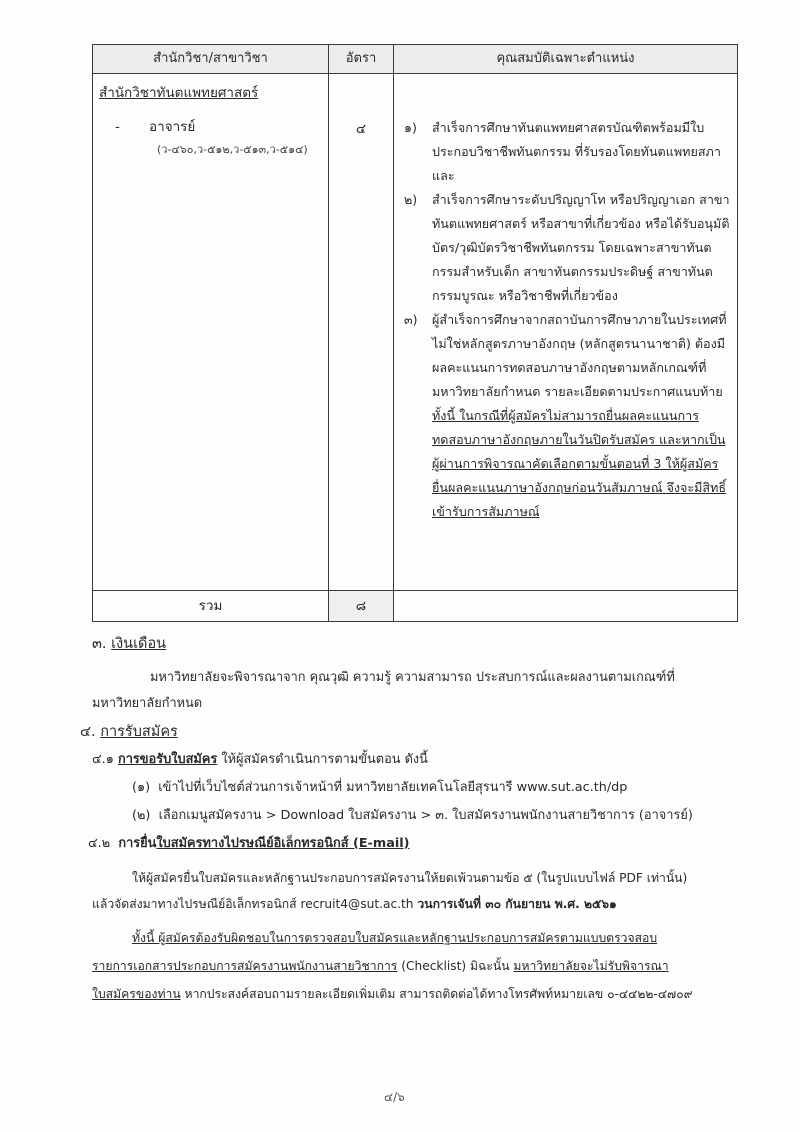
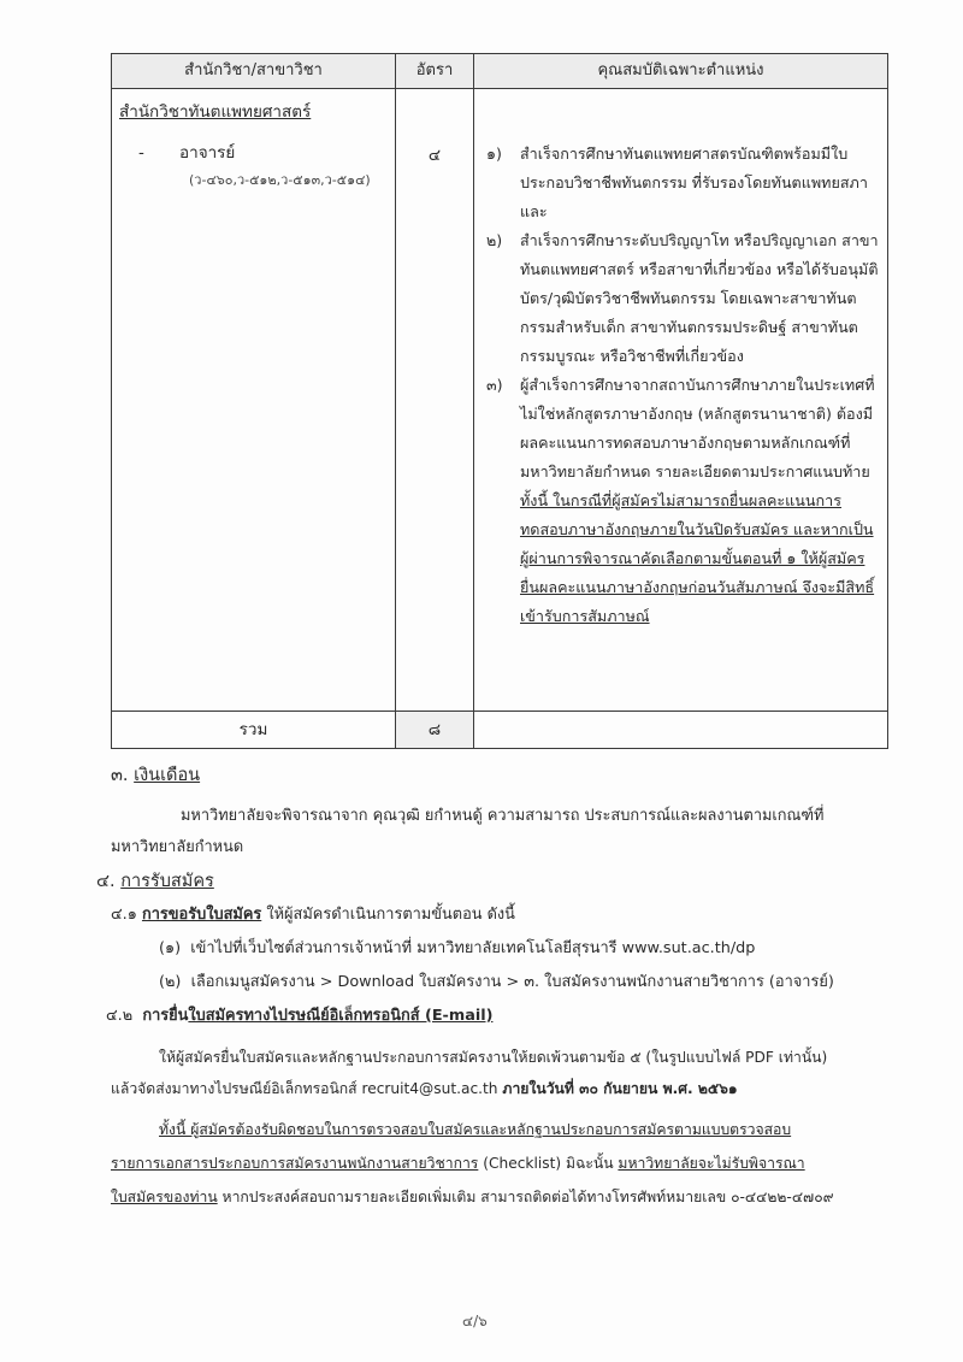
  สำนักวิชา/สาขาวิชา	อัตรา	คุณสมบัติเฉพาะตำแหน่ง
- สำนักวิชาทันตแพทยศาสตร์ - อาจารย์ (ว-๔๖๐,ว-๕๑๒,ว-๕๑๓,ว-๕๑๔)	๔	๑) สำเร็จการศึกษาทันตแพทยศาสตรบัณฑิตพร้อมมีใบประกอบวิชาชีพทันตกรรม ที่รับรองโดยทันตแพทยสภา และ ๒) สำเร็จการศึกษาระดับปริญญาโท หรือปริญญาเอก สาขาทันตแพทยศาสตร์ หรือสาขาที่เกี่ยวข้อง หรือได้รับอนุมัติบัตร/วุฒิบัตรวิชาชีพทันตกรรม โดยเฉพาะสาขาทันตกรรมสำหรับเด็ก สาขาทันตกรรมประดิษฐ์ สาขาทันตกรรมบูรณะ หรือวิชาชีพที่เกี่ยวข้อง ๓) ผู้สำเร็จการศึกษาจากสถาบันการศึกษาภายในประเทศที่ไม่ใช่หลักสูตรภาษาอังกฤษ (หลักสูตรนานาชาติ) ต้องมีผลคะแนนการทดสอบภาษาอังกฤษตามหลักเกณฑ์ที่มหาวิทยาลัยกำหนด รายละเอียดตามประกาศแนบท้าย ทั้งนี้ ในกรณีที่ผู้สมัครไม่สามารถยื่นผลคะแนนการทดสอบภาษาอังกฤษภายในวันปิดรับสมัคร และหากเป็นผู้ผ่านการพิจารณาคัดเลือกตามขั้นตอนที่ 3 ให้ผู้สมัครยื่นผลคะแนนภาษาอังกฤษก่อนวันสัมภาษณ์ จึงจะมีสิทธิ์เข้ารับการสัมภาษณ์
+ สำนักวิชาทันตแพทยศาสตร์ - อาจารย์ (ว-๔๖๐,ว-๕๑๒,ว-๕๑๓,ว-๕๑๔)	๔	๑) สำเร็จการศึกษาทันตแพทยศาสตรบัณฑิตพร้อมมีใบประกอบวิชาชีพทันตกรรม ที่รับรองโดยทันตแพทยสภา และ ๒) สำเร็จการศึกษาระดับปริญญาโท หรือปริญญาเอก สาขาทันตแพทยศาสตร์ หรือสาขาที่เกี่ยวข้อง หรือได้รับอนุมัติบัตร/วุฒิบัตรวิชาชีพทันตกรรม โดยเฉพาะสาขาทันตกรรมสำหรับเด็ก สาขาทันตกรรมประดิษฐ์ สาขาทันตกรรมบูรณะ หรือวิชาชีพที่เกี่ยวข้อง ๓) ผู้สำเร็จการศึกษาจากสถาบันการศึกษาภายในประเทศที่ไม่ใช่หลักสูตรภาษาอังกฤษ (หลักสูตรนานาชาติ) ต้องมีผลคะแนนการทดสอบภาษาอังกฤษตามหลักเกณฑ์ที่มหาวิทยาลัยกำหนด รายละเอียดตามประกาศแนบท้าย ทั้งนี้ ในกรณีที่ผู้สมัครไม่สามารถยื่นผลคะแนนการทดสอบภาษาอังกฤษภายในวันปิดรับสมัคร และหากเป็นผู้ผ่านการพิจารณาคัดเลือกตามขั้นตอนที่ ๑ ให้ผู้สมัครยื่นผลคะแนนภาษาอังกฤษก่อนวันสัมภาษณ์ จึงจะมีสิทธิ์เข้ารับการสัมภาษณ์
  รวม	๘
  ๓. เงินเดือน
- มหาวิทยาลัยจะพิจารณาจาก คุณวุฒิ ความรู้ ความสามารถ ประสบการณ์และผลงานตามเกณฑ์ที่
+ มหาวิทยาลัยจะพิจารณาจาก คุณวุฒิ ยกำหนดู้ ความสามารถ ประสบการณ์และผลงานตามเกณฑ์ที่
  มหาวิทยาลัยกำหนด
  ๔. การรับสมัคร
  ๔.๑ การขอรับใบสมัคร ให้ผู้สมัครดำเนินการตามขั้นตอน ดังนี้
  (๑) เข้าไปที่เว็บไซต์ส่วนการเจ้าหน้าที่ มหาวิทยาลัยเทคโนโลยีสุรนารี www.sut.ac.th/dp
  (๒) เลือกเมนูสมัครงาน > Download ใบสมัครงาน > ๓. ใบสมัครงานพนักงานสายวิชาการ (อาจารย์)
  ๔.๒ การยื่นใบสมัครทางไปรษณีย์อิเล็กทรอนิกส์ (E-mail)
  ให้ผู้สมัครยื่นใบสมัครและหลักฐานประกอบการสมัครงานให้ยดเพ้วนตามข้อ ๕ (ในรูปแบบไฟล์ PDF เท่านั้น)
- แล้วจัดส่งมาทางไปรษณีย์อิเล็กทรอนิกส์ recruit4@sut.ac.th วนการเจันที่ ๓๐ กันยายน พ.ศ. ๒๕๖๑
+ แล้วจัดส่งมาทางไปรษณีย์อิเล็กทรอนิกส์ recruit4@sut.ac.th ภายในวันที่ ๓๐ กันยายน พ.ศ. ๒๕๖๑
  ทั้งนี้ ผู้สมัครต้องรับผิดชอบในการตรวจสอบใบสมัครและหลักฐานประกอบการสมัครตามแบบตรวจสอบ
  รายการเอกสารประกอบการสมัครงานพนักงานสายวิชาการ (Checklist) มิฉะนั้น มหาวิทยาลัยจะไม่รับพิจารณา
  ใบสมัครของท่าน หากประสงค์สอบถามรายละเอียดเพิ่มเติม สามารถติดต่อได้ทางโทรศัพท์หมายเลข ๐-๔๔๒๒-๔๗๐๙
  ๔/๖
